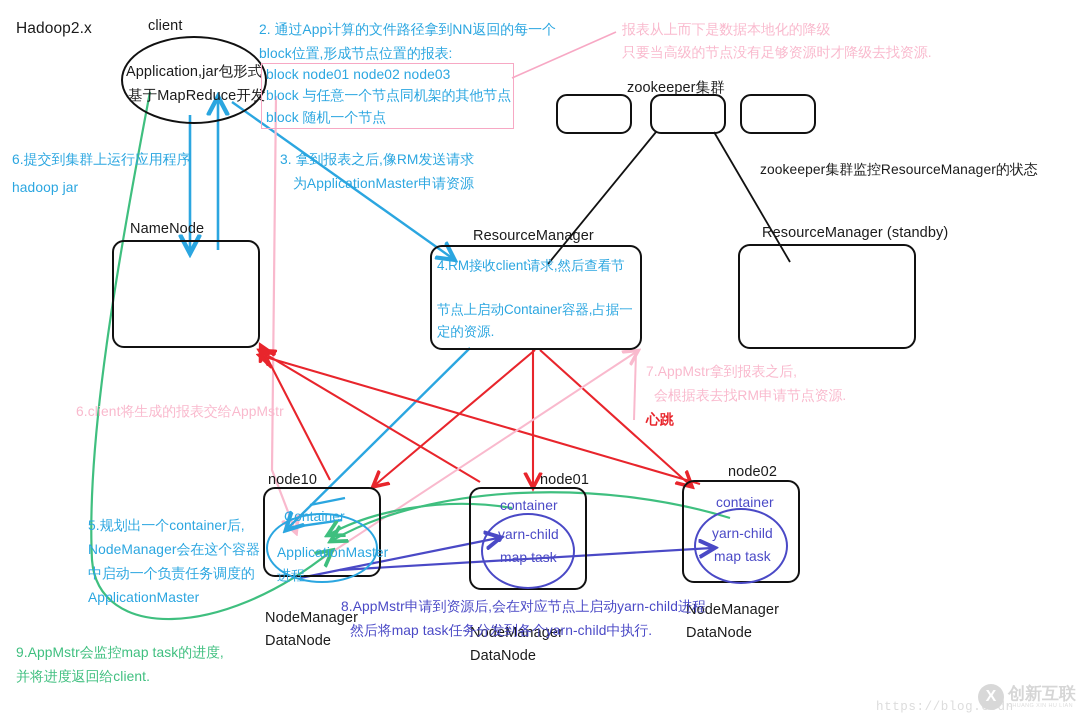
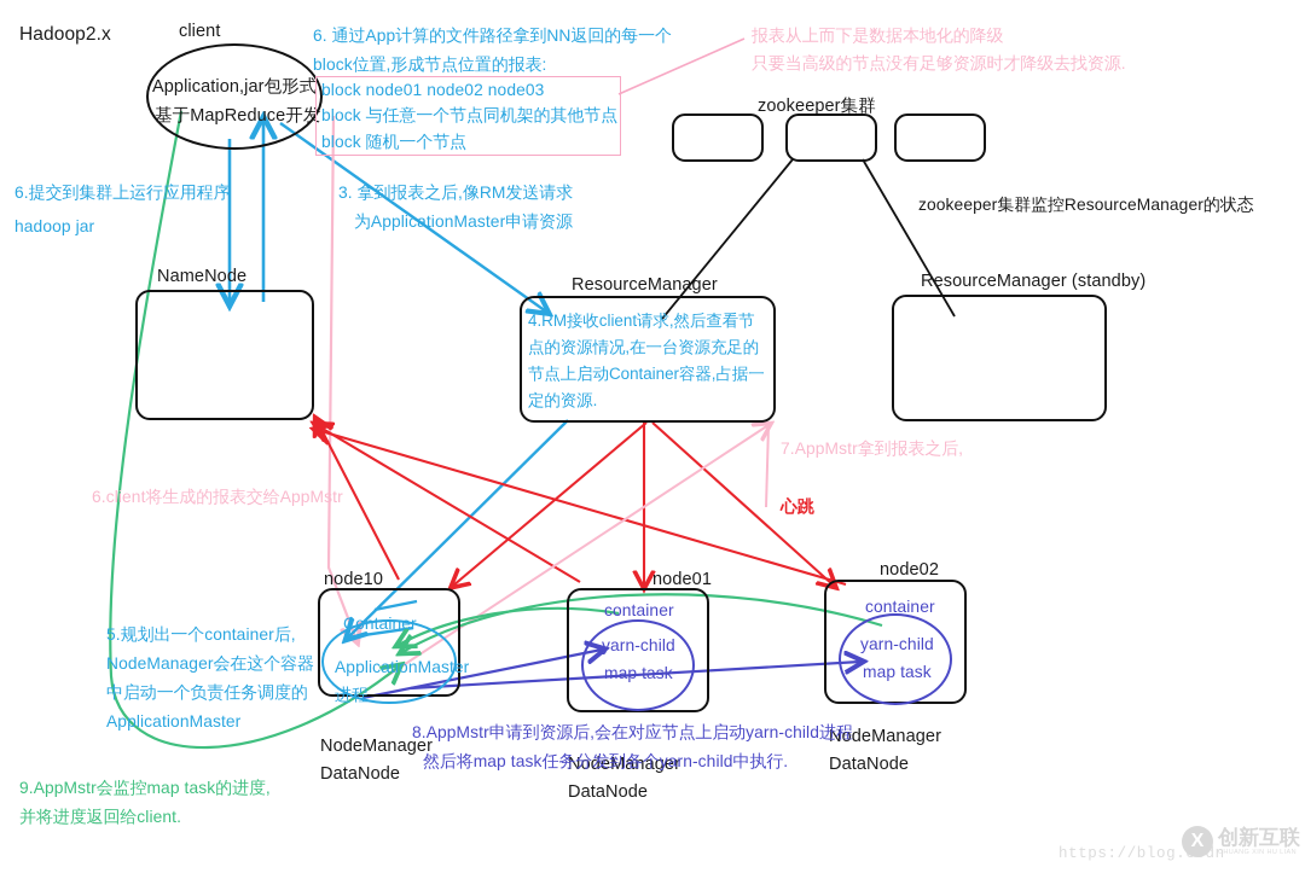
  Hadoop2.x
  client
  Application,jar包形式
  基于MapReduce开发
  6.提交到集群上运行应用程序
  hadoop jar
- 2. 通过App计算的文件路径拿到NN返回的每一个
+ 6. 通过App计算的文件路径拿到NN返回的每一个
  block位置,形成节点位置的报表:
  block node01 node02 node03
  block 与任意一个节点同机架的其他节点
  block 随机一个节点
  报表从上而下是数据本地化的降级
  只要当高级的节点没有足够资源时才降级去找资源.
  3. 拿到报表之后,像RM发送请求
  为ApplicationMaster申请资源
  zookeeper集群
  zookeeper集群监控ResourceManager的状态
  NameNode
  ResourceManager
  4.RM接收client请求,然后查看节
+ 点的资源情况,在一台资源充足的
  节点上启动Container容器,占据一
  定的资源.
  ResourceManager (standby)
  6.client将生成的报表交给AppMstr
  7.AppMstr拿到报表之后,
- 会根据表去找RM申请节点资源.
  心跳
  5.规划出一个container后,
  NodeManager会在这个容器
  中启动一个负责任务调度的
  ApplicationMaster
  node10
  Container
  ApplicationMaster
  进程
  NodeManager
  DataNode
  node01
  container
  yarn-child
  map task
  NodeManager
  DataNode
  node02
  container
  yarn-child
  map task
  NodeManager
  DataNode
  8.AppMstr申请到资源后,会在对应节点上启动yarn-child进程
  然后将map task任务分发到各个yarn-child中执行.
  9.AppMstr会监控map task的进度,
  并将进度返回给client.
  https://blog.dn
  X
  创新互联
